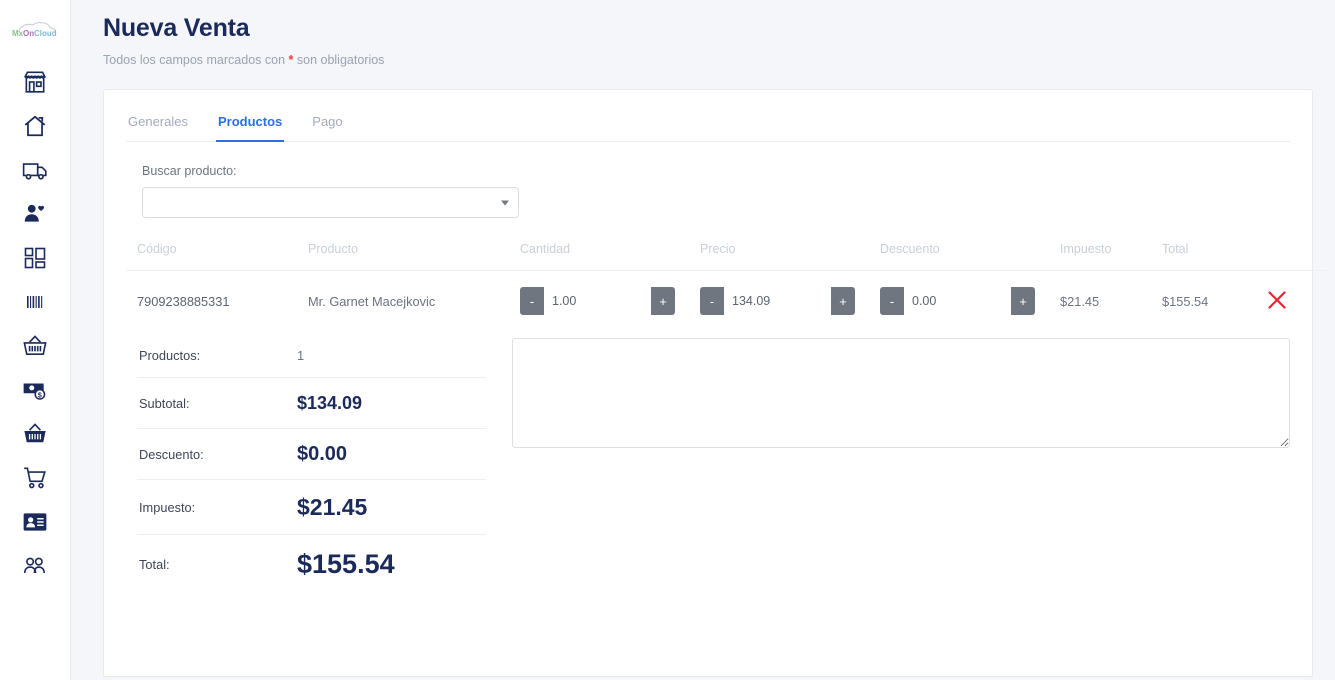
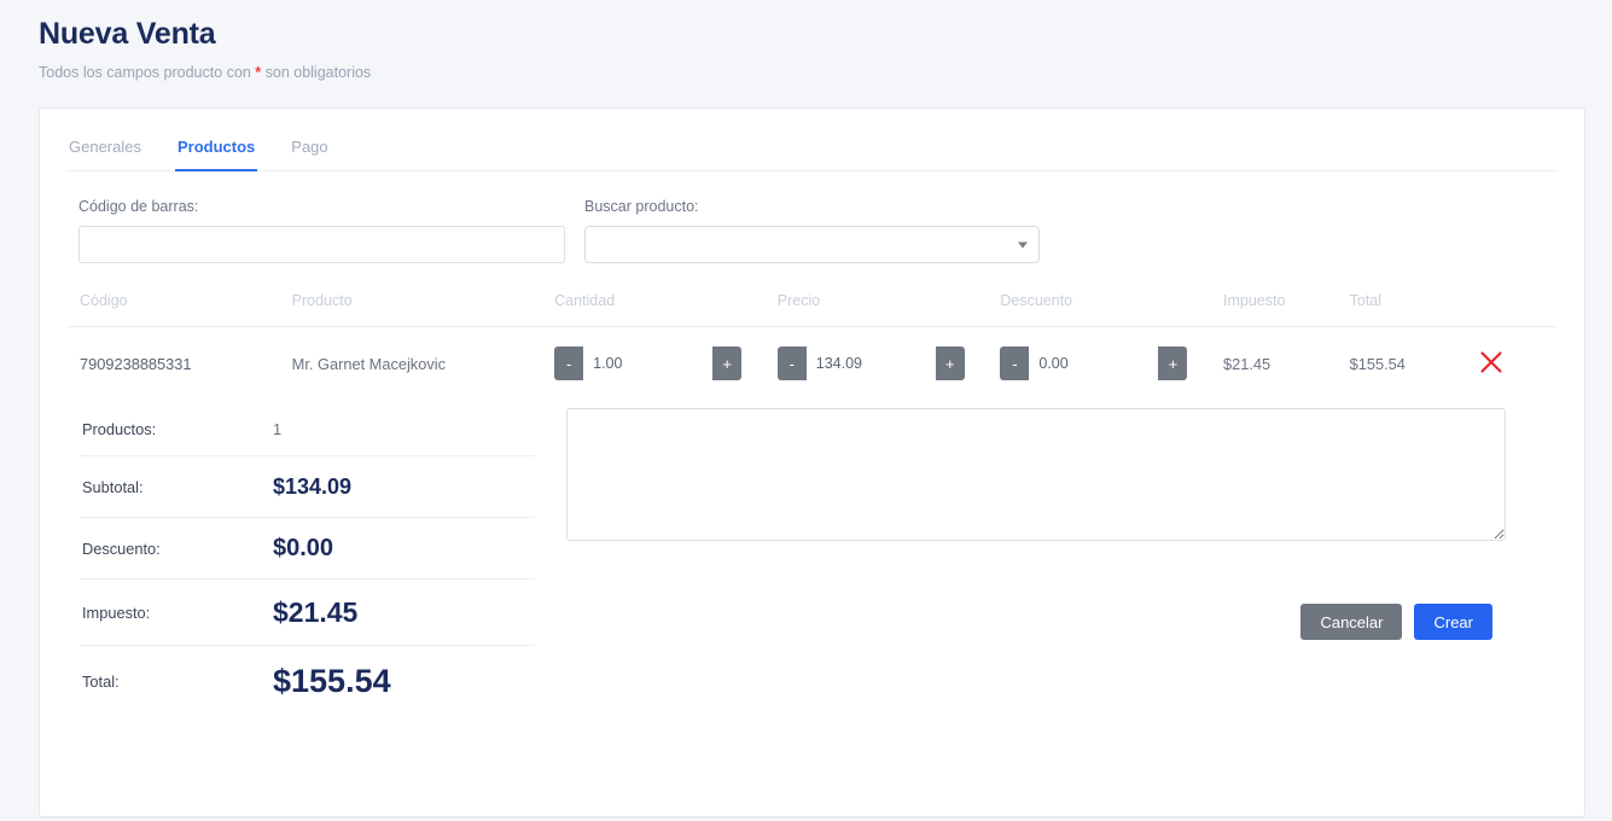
- Mx
- On
- Cloud
  Nueva Venta
- Todos los campos marcados con * son obligatorios
+ Todos los campos producto con * son obligatorios
  Generales
  Productos
  Pago
+ Código de barras:
  Buscar producto:
  Código	Producto	Cantidad	Precio	Descuento	Impuesto	Total
  7909238885331	Mr. Garnet Macejkovic	- 1.00 +	- 134.09 +	- 0.00 +	$21.45	$155.54
  Productos:
  1
  Subtotal:
  $134.09
  Descuento:
  $0.00
  Impuesto:
  $21.45
  Total:
  $155.54
+ Cancelar
+ Crear
